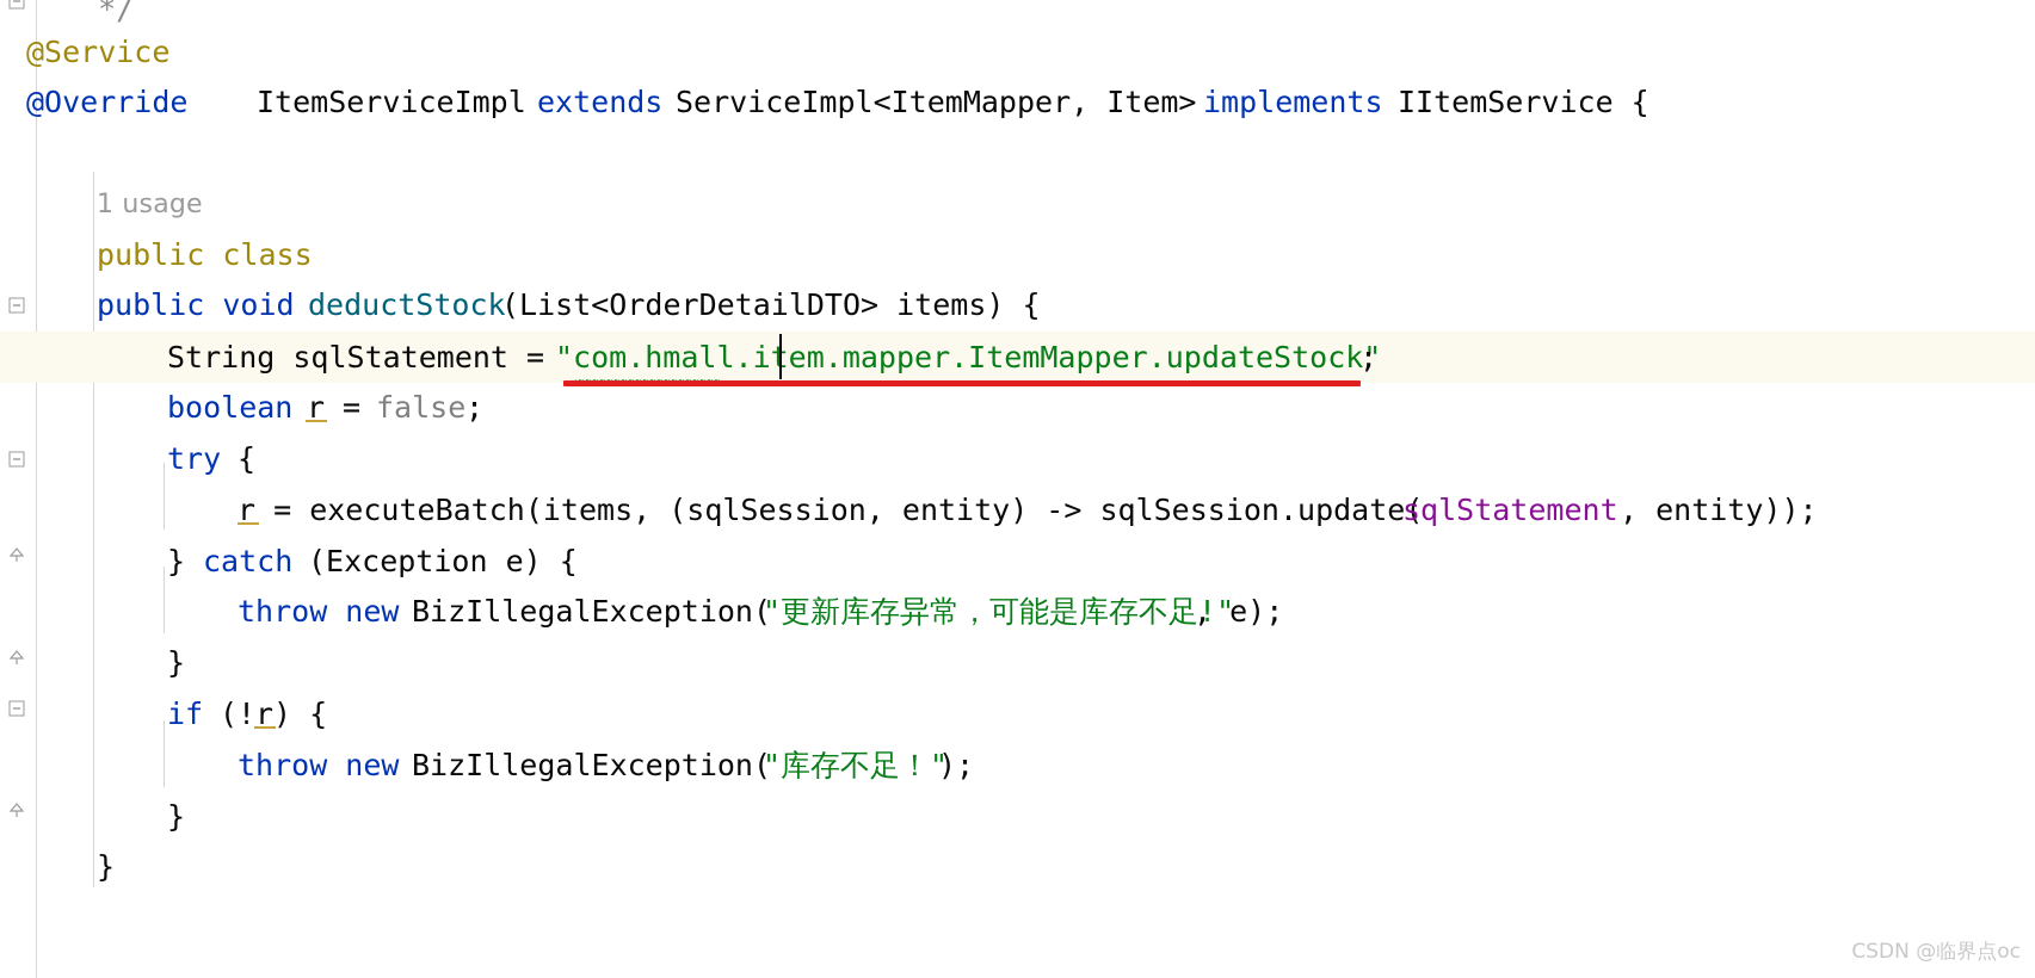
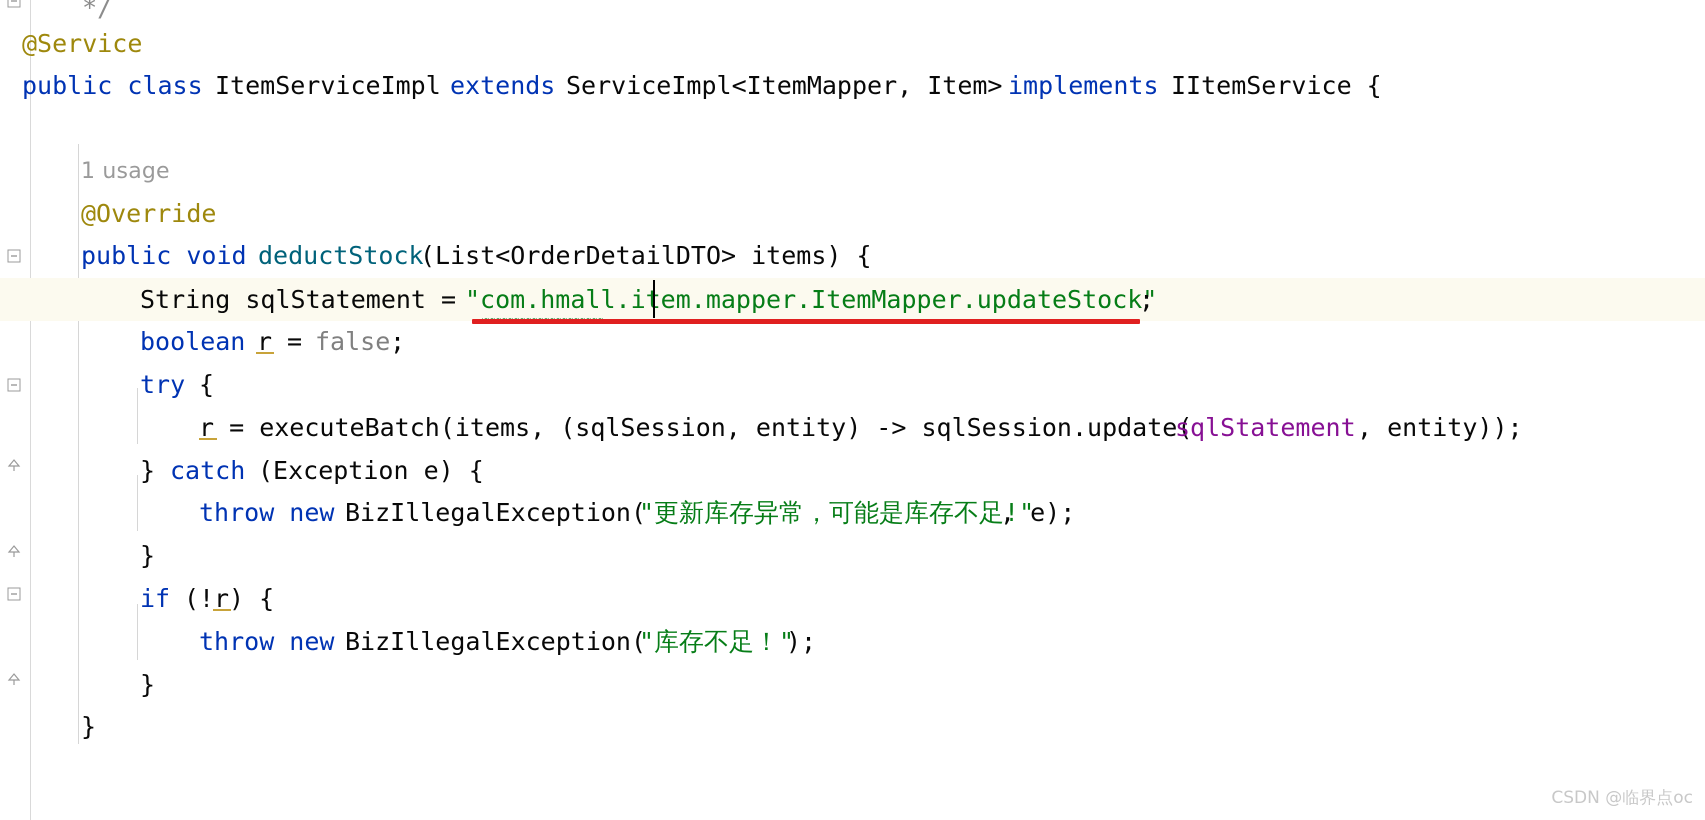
  */
  @Service
- @Override
+ public class
  ItemServiceImpl
  extends
  ServiceImpl<ItemMapper, Item>
  implements
  IItemService {
  1 usage
- public class
+ @Override
  public void
  deductStock
  (List<OrderDetailDTO> items) {
  String sqlStatement =
  "com.hmall.iem.mapper.ItemMapper.updateStock"
  ;
  boolean
  r
  =
  false
  ;
  try
  {
  r = executeBatch(items, (sqlSession, entity) -> sqlSession.update(
  sqlStatement
  , entity));
  }
  catch
  (Exception e) {
  throw new
  BizIllegalException(
  "更新库存异常，可能是库存不足!"
  , e);
  }
  if
  (!
  r
  ) {
  throw new
  BizIllegalException(
  "库存不足！"
  );
  }
  }
  CSDN @临界点oc
